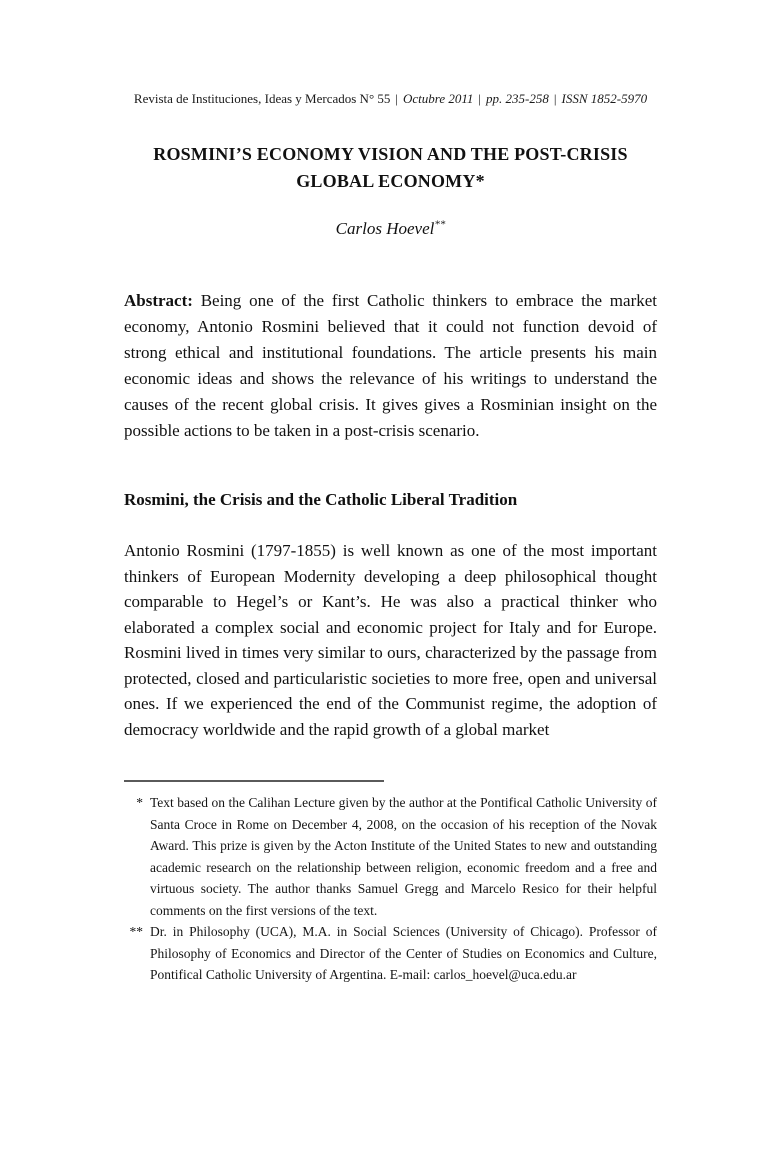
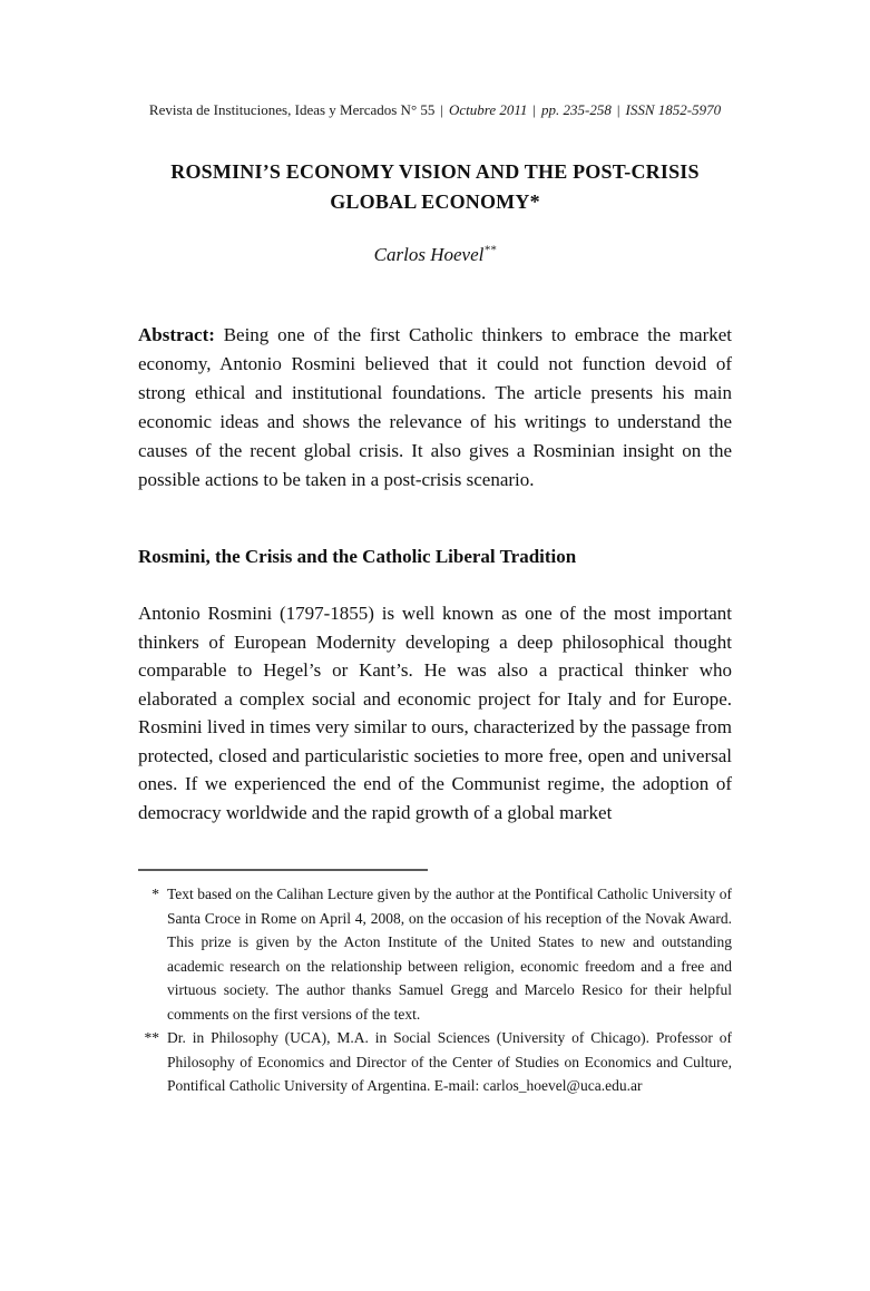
  Revista de Instituciones, Ideas y Mercados N° 55 | Octubre 2011 | pp. 235-258 | ISSN 1852-5970
  ROSMINI’S ECONOMY VISION AND THE POST-CRISIS
  GLOBAL ECONOMY*
  Carlos Hoevel**
- Abstract: Being one of the first Catholic thinkers to embrace the market economy, Antonio Rosmini believed that it could not function devoid of strong ethical and institutional foundations. The article presents his main economic ideas and shows the relevance of his writings to understand the causes of the recent global crisis. It gives gives a Rosminian insight on the possible actions to be taken in a post-crisis scenario.
+ Abstract: Being one of the first Catholic thinkers to embrace the market economy, Antonio Rosmini believed that it could not function devoid of strong ethical and institutional foundations. The article presents his main economic ideas and shows the relevance of his writings to understand the causes of the recent global crisis. It also gives a Rosminian insight on the possible actions to be taken in a post-crisis scenario.
  Rosmini, the Crisis and the Catholic Liberal Tradition
  Antonio Rosmini (1797-1855) is well known as one of the most important thinkers of European Modernity developing a deep philosophical thought comparable to Hegel’s or Kant’s. He was also a practical thinker who elaborated a complex social and economic project for Italy and for Europe. Rosmini lived in times very similar to ours, characterized by the passage from protected, closed and particularistic societies to more free, open and universal ones. If we experienced the end of the Communist regime, the adoption of democracy worldwide and the rapid growth of a global market
  *
- Text based on the Calihan Lecture given by the author at the Pontifical Catholic University of Santa Croce in Rome on December 4, 2008, on the occasion of his reception of the Novak Award. This prize is given by the Acton Institute of the United States to new and outstanding academic research on the relationship between religion, economic freedom and a free and virtuous society. The author thanks Samuel Gregg and Marcelo Resico for their helpful comments on the first versions of the text.
+ Text based on the Calihan Lecture given by the author at the Pontifical Catholic University of Santa Croce in Rome on April 4, 2008, on the occasion of his reception of the Novak Award. This prize is given by the Acton Institute of the United States to new and outstanding academic research on the relationship between religion, economic freedom and a free and virtuous society. The author thanks Samuel Gregg and Marcelo Resico for their helpful comments on the first versions of the text.
  **
  Dr. in Philosophy (UCA), M.A. in Social Sciences (University of Chicago). Professor of Philosophy of Economics and Director of the Center of Studies on Economics and Culture, Pontifical Catholic University of Argentina. E-mail: carlos_hoevel@uca.edu.ar
